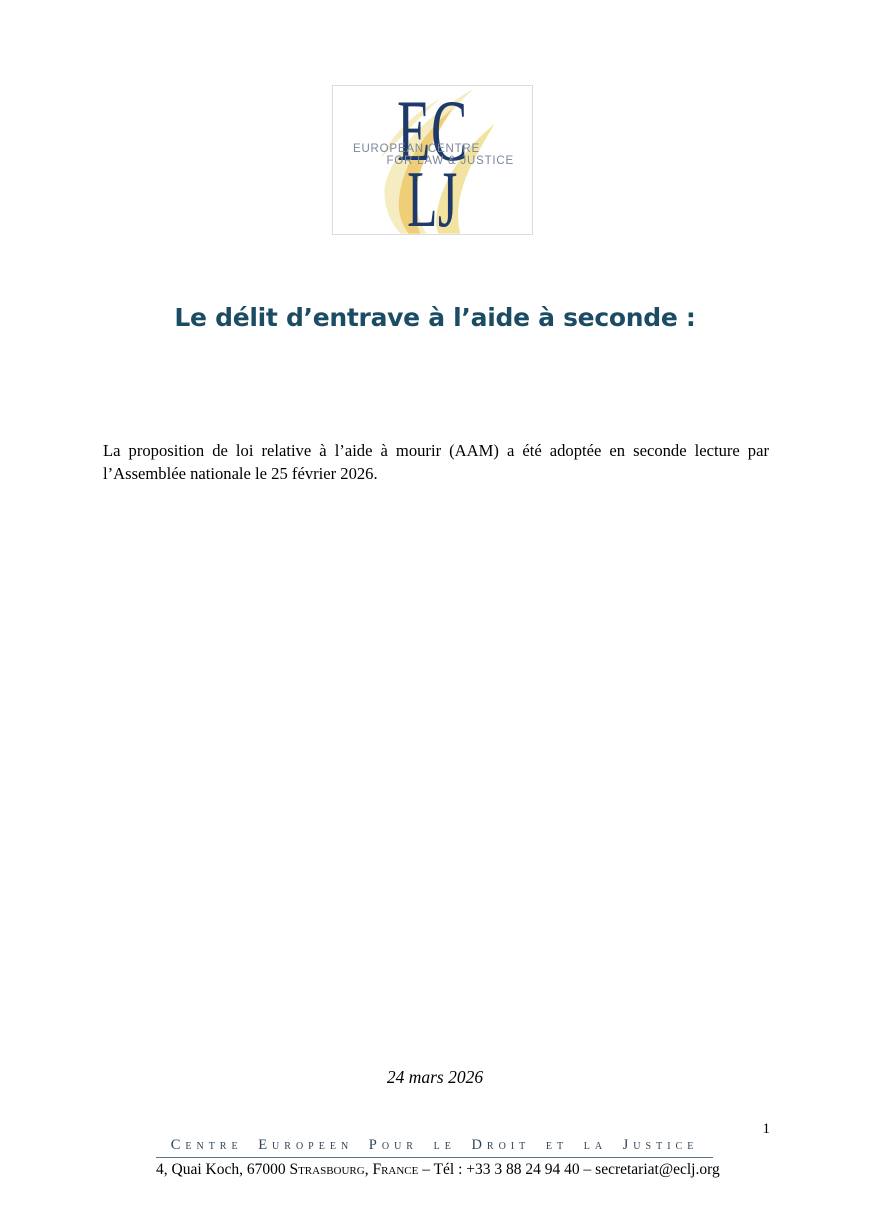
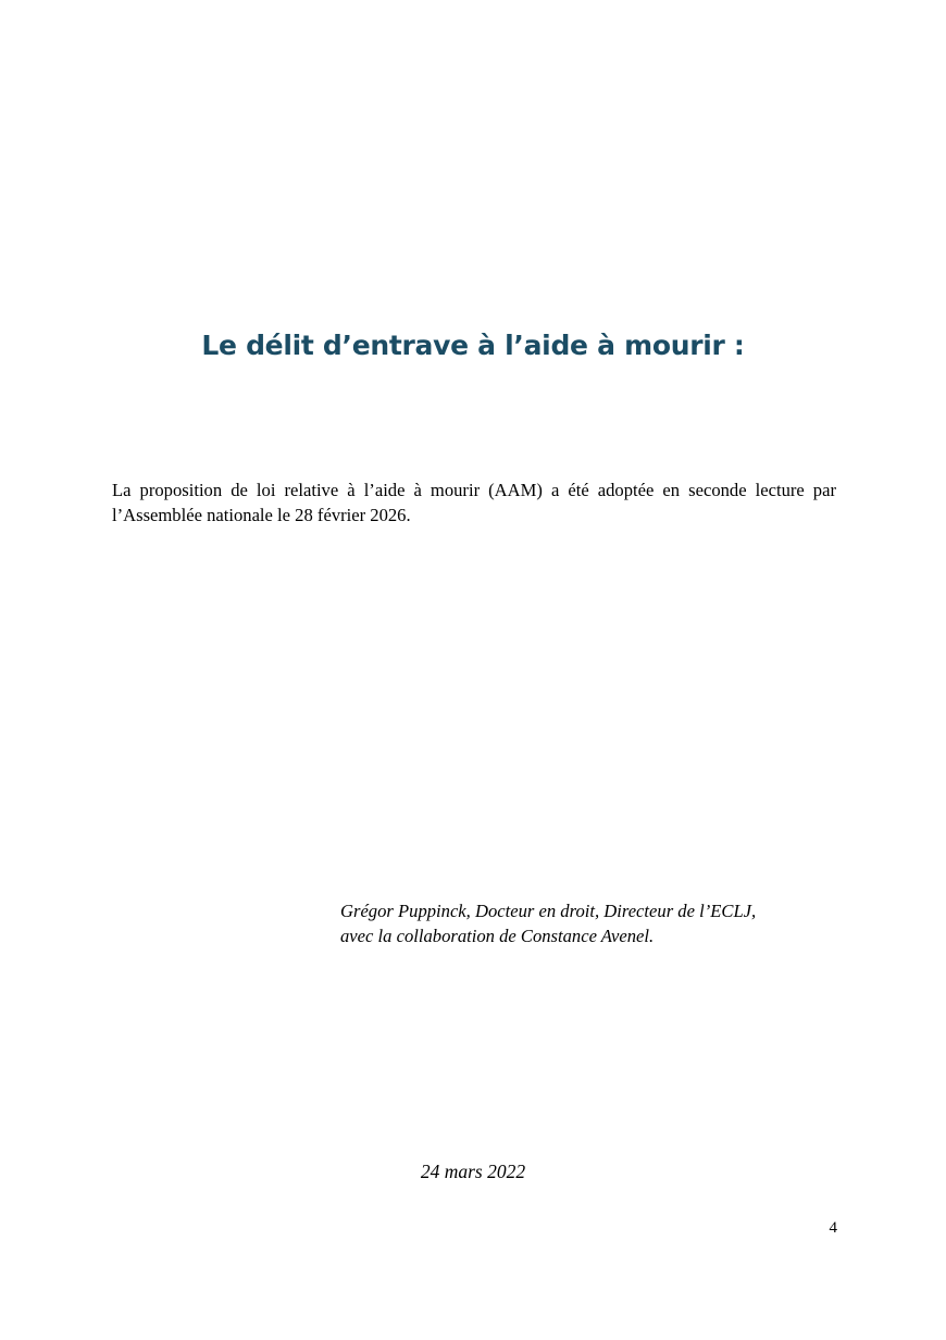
- EC
- EUROPEAN CENTRE
- FOR LAW & JUSTICE
- LJ
- Le délit d’entrave à l’aide à seconde :
+ Le délit d’entrave à l’aide à mourir :
- La proposition de loi relative à l’aide à mourir (AAM) a été adoptée en seconde lecture par l’Assemblée nationale le 25 février 2026.
+ La proposition de loi relative à l’aide à mourir (AAM) a été adoptée en seconde lecture par l’Assemblée nationale le 28 février 2026.
+ Grégor Puppinck, Docteur en droit, Directeur de l’ECLJ,
+ avec la collaboration de Constance Avenel.
- 24 mars 2026
+ 24 mars 2022
- 1
+ 4
- Centre Europeen Pour le Droit et la Justice
- 4, Quai Koch, 67000 Strasbourg, France – Tél : +33 3 88 24 94 40 – secretariat@eclj.org
